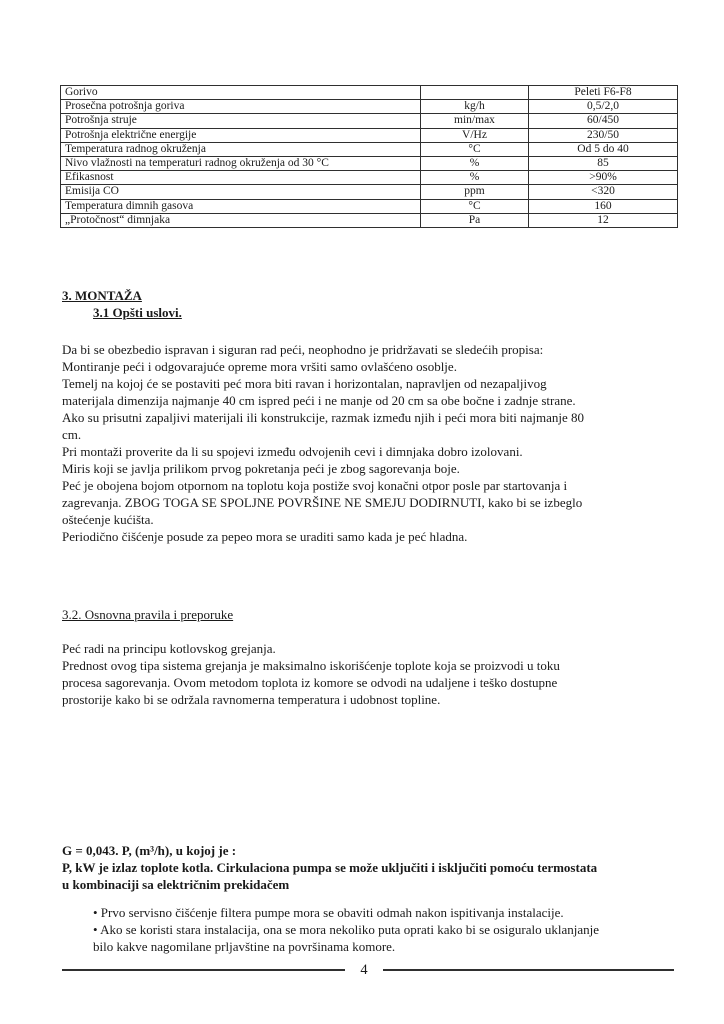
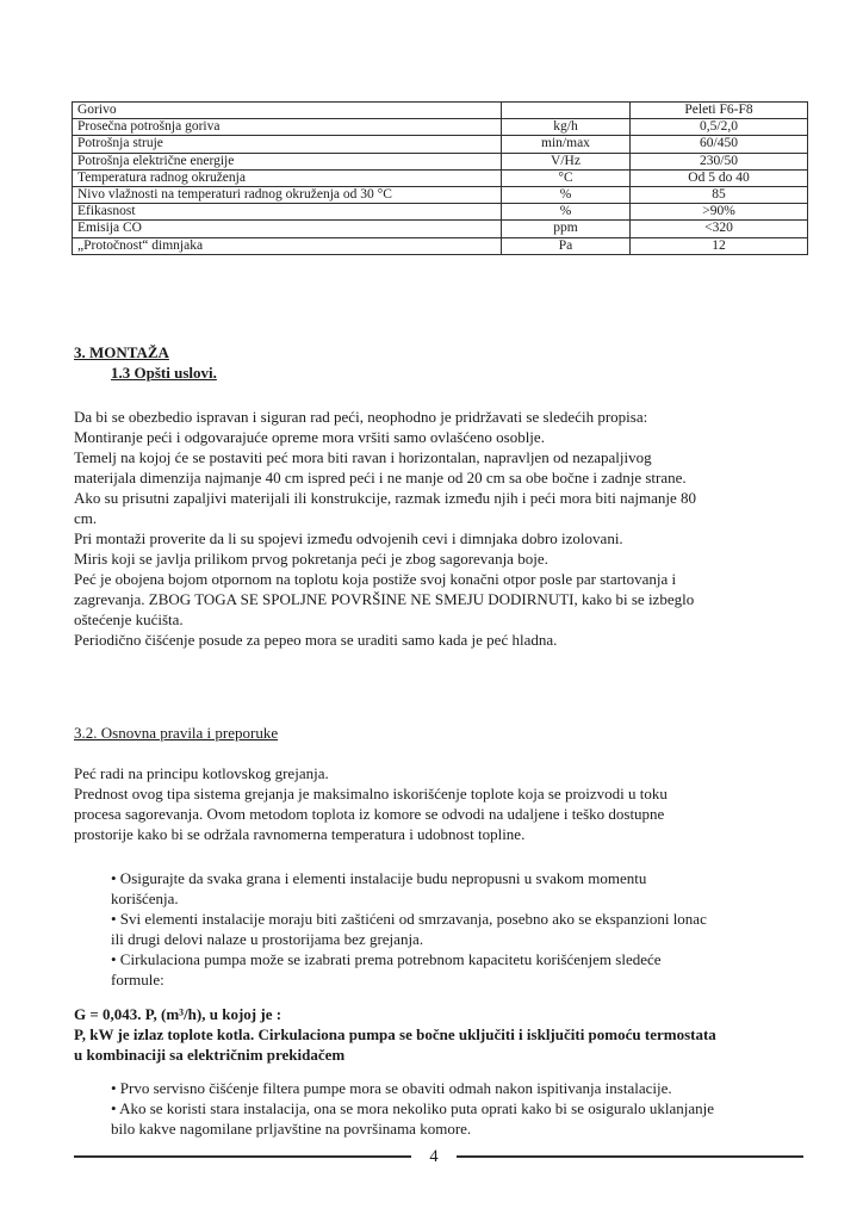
  Gorivo		Peleti F6-F8
  Prosečna potrošnja goriva	kg/h	0,5/2,0
  Potrošnja struje	min/max	60/450
  Potrošnja električne energije	V/Hz	230/50
  Temperatura radnog okruženja	°C	Od 5 do 40
  Nivo vlažnosti na temperaturi radnog okruženja od 30 °C	%	85
  Efikasnost	%	>90%
  Emisija CO	ppm	<320
- Temperatura dimnih gasova	°C	160
  „Protočnost“ dimnjaka	Pa	12
  3. MONTAŽA
- 3.1 Opšti uslovi.
+ 1.3 Opšti uslovi.
  Da bi se obezbedio ispravan i siguran rad peći, neophodno je pridržavati se sledećih propisa:
  Montiranje peći i odgovarajuće opreme mora vršiti samo ovlašćeno osoblje.
  Temelj na kojoj će se postaviti peć mora biti ravan i horizontalan, napravljen od nezapaljivog
  materijala dimenzija najmanje 40 cm ispred peći i ne manje od 20 cm sa obe bočne i zadnje strane.
  Ako su prisutni zapaljivi materijali ili konstrukcije, razmak između njih i peći mora biti najmanje 80
  cm.
  Pri montaži proverite da li su spojevi između odvojenih cevi i dimnjaka dobro izolovani.
  Miris koji se javlja prilikom prvog pokretanja peći je zbog sagorevanja boje.
  Peć je obojena bojom otpornom na toplotu koja postiže svoj konačni otpor posle par startovanja i
  zagrevanja. ZBOG TOGA SE SPOLJNE POVRŠINE NE SMEJU DODIRNUTI, kako bi se izbeglo
  oštećenje kućišta.
  Periodično čišćenje posude za pepeo mora se uraditi samo kada je peć hladna.
  3.2. Osnovna pravila i preporuke
  Peć radi na principu kotlovskog grejanja.
  Prednost ovog tipa sistema grejanja je maksimalno iskorišćenje toplote koja se proizvodi u toku
  procesa sagorevanja. Ovom metodom toplota iz komore se odvodi na udaljene i teško dostupne
  prostorije kako bi se održala ravnomerna temperatura i udobnost topline.
+ • Osigurajte da svaka grana i elementi instalacije budu nepropusni u svakom momentu
+ korišćenja.
+ • Svi elementi instalacije moraju biti zaštićeni od smrzavanja, posebno ako se ekspanzioni lonac
+ ili drugi delovi nalaze u prostorijama bez grejanja.
+ • Cirkulaciona pumpa može se izabrati prema potrebnom kapacitetu korišćenjem sledeće
+ formule:
  G = 0,043. P, (m³/h), u kojoj je :
- P, kW je izlaz toplote kotla. Cirkulaciona pumpa se može uključiti i isključiti pomoću termostata
+ P, kW je izlaz toplote kotla. Cirkulaciona pumpa se bočne uključiti i isključiti pomoću termostata
  u kombinaciji sa električnim prekidačem
  • Prvo servisno čišćenje filtera pumpe mora se obaviti odmah nakon ispitivanja instalacije.
  • Ako se koristi stara instalacija, ona se mora nekoliko puta oprati kako bi se osiguralo uklanjanje
  bilo kakve nagomilane prljavštine na površinama komore.
  4
